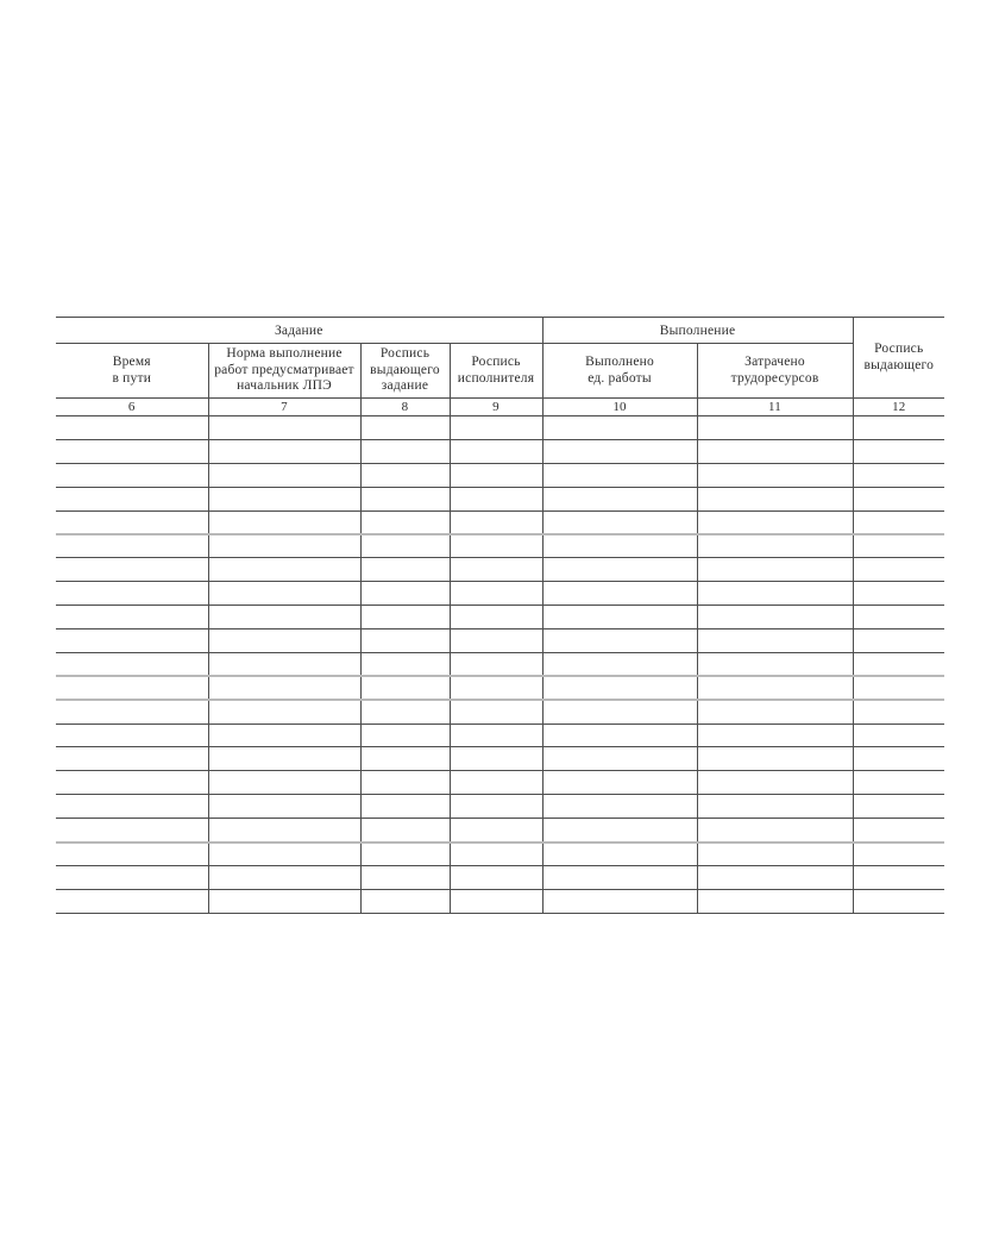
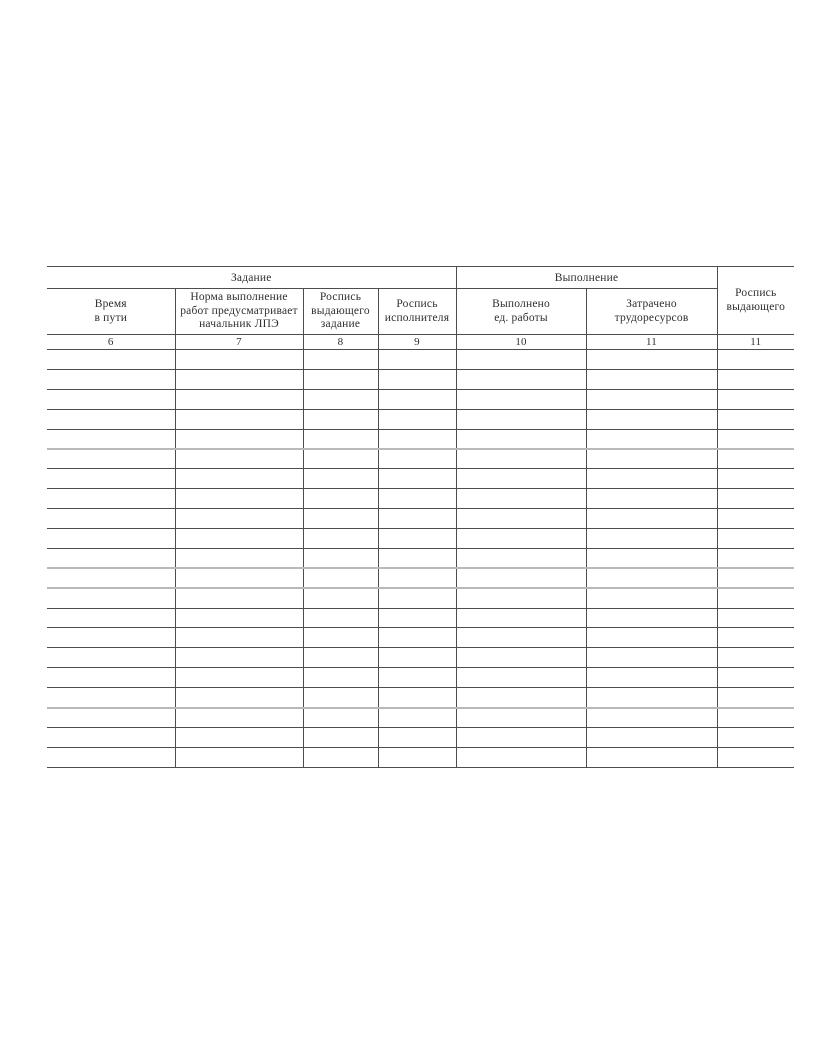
  Задание	Выполнение	Роспись выдающего
  Время в пути	Норма выполнение работ предусматривает начальник ЛПЭ	Роспись выдающего задание	Роспись исполнителя	Выполнено ед. работы	Затрачено трудоресурсов
- 6	7	8	9	10	11	12
+ 6	7	8	9	10	11	11
